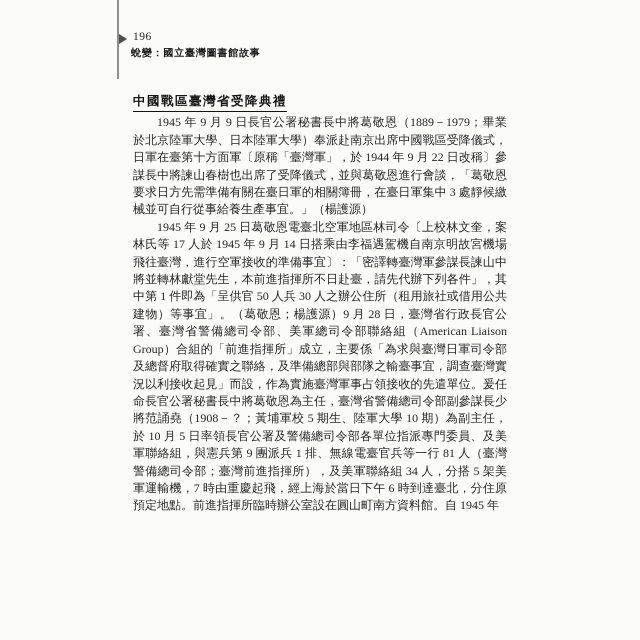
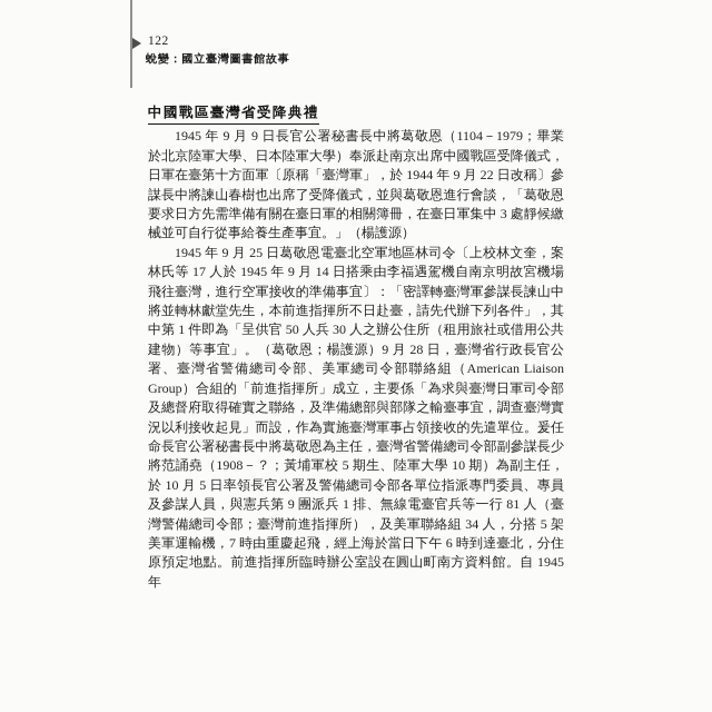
- 196
+ 122
  蛻變：國立臺灣圖書館故事
  中國戰區臺灣省受降典禮
- 1945 年 9 月 9 日長官公署秘書長中將葛敬恩（1889－1979；畢業於北京陸軍大學、日本陸軍大學）奉派赴南京出席中國戰區受降儀式，日軍在臺第十方面軍〔原稱「臺灣軍」，於 1944 年 9 月 22 日改稱〕參謀長中將諫山春樹也出席了受降儀式，並與葛敬恩進行會談，「葛敬恩要求日方先需準備有關在臺日軍的相關簿冊，在臺日軍集中 3 處靜候繳械並可自行從事給養生產事宜。」（楊護源）
+ 1945 年 9 月 9 日長官公署秘書長中將葛敬恩（1104－1979；畢業於北京陸軍大學、日本陸軍大學）奉派赴南京出席中國戰區受降儀式，日軍在臺第十方面軍〔原稱「臺灣軍」，於 1944 年 9 月 22 日改稱〕參謀長中將諫山春樹也出席了受降儀式，並與葛敬恩進行會談，「葛敬恩要求日方先需準備有關在臺日軍的相關簿冊，在臺日軍集中 3 處靜候繳械並可自行從事給養生產事宜。」（楊護源）
- 1945 年 9 月 25 日葛敬恩電臺北空軍地區林司令〔上校林文奎，案林氏等 17 人於 1945 年 9 月 14 日搭乘由李福遇駕機自南京明故宮機場飛往臺灣，進行空軍接收的準備事宜〕：「密譯轉臺灣軍參謀長諫山中將並轉林獻堂先生，本前進指揮所不日赴臺，請先代辦下列各件」，其中第 1 件即為「呈供官 50 人兵 30 人之辦公住所（租用旅社或借用公共建物）等事宜」。（葛敬恩；楊護源）9 月 28 日，臺灣省行政長官公署、臺灣省警備總司令部、美軍總司令部聯絡組（American Liaison Group）合組的「前進指揮所」成立，主要係「為求與臺灣日軍司令部及總督府取得確實之聯絡，及準備總部與部隊之輸臺事宜，調查臺灣實況以利接收起見」而設，作為實施臺灣軍事占領接收的先遣單位。爰任命長官公署秘書長中將葛敬恩為主任，臺灣省警備總司令部副參謀長少將范誦堯（1908－？；黃埔軍校 5 期生、陸軍大學 10 期）為副主任，於 10 月 5 日率領長官公署及警備總司令部各單位指派專門委員、及美軍聯絡組，與憲兵第 9 團派兵 1 排、無線電臺官兵等一行 81 人（臺灣警備總司令部；臺灣前進指揮所），及美軍聯絡組 34 人，分搭 5 架美軍運輸機，7 時由重慶起飛，經上海於當日下午 6 時到達臺北，分住原預定地點。前進指揮所臨時辦公室設在圓山町南方資料館。自 1945 年
+ 1945 年 9 月 25 日葛敬恩電臺北空軍地區林司令〔上校林文奎，案林氏等 17 人於 1945 年 9 月 14 日搭乘由李福遇駕機自南京明故宮機場飛往臺灣，進行空軍接收的準備事宜〕：「密譯轉臺灣軍參謀長諫山中將並轉林獻堂先生，本前進指揮所不日赴臺，請先代辦下列各件」，其中第 1 件即為「呈供官 50 人兵 30 人之辦公住所（租用旅社或借用公共建物）等事宜」。（葛敬恩；楊護源）9 月 28 日，臺灣省行政長官公署、臺灣省警備總司令部、美軍總司令部聯絡組（American Liaison Group）合組的「前進指揮所」成立，主要係「為求與臺灣日軍司令部及總督府取得確實之聯絡，及準備總部與部隊之輸臺事宜，調查臺灣實況以利接收起見」而設，作為實施臺灣軍事占領接收的先遣單位。爰任命長官公署秘書長中將葛敬恩為主任，臺灣省警備總司令部副參謀長少將范誦堯（1908－？；黃埔軍校 5 期生、陸軍大學 10 期）為副主任，於 10 月 5 日率領長官公署及警備總司令部各單位指派專門委員、專員及參謀人員，與憲兵第 9 團派兵 1 排、無線電臺官兵等一行 81 人（臺灣警備總司令部；臺灣前進指揮所），及美軍聯絡組 34 人，分搭 5 架美軍運輸機，7 時由重慶起飛，經上海於當日下午 6 時到達臺北，分住原預定地點。前進指揮所臨時辦公室設在圓山町南方資料館。自 1945 年
